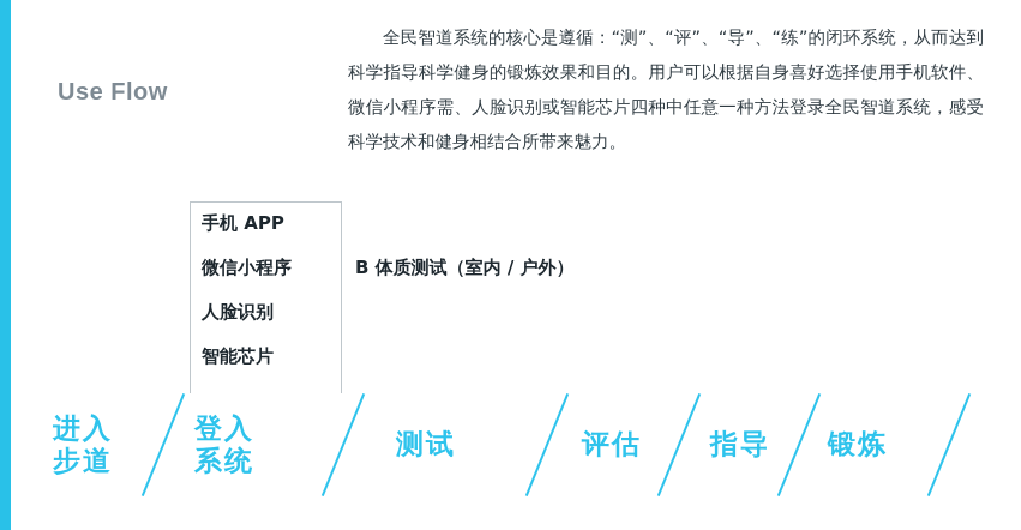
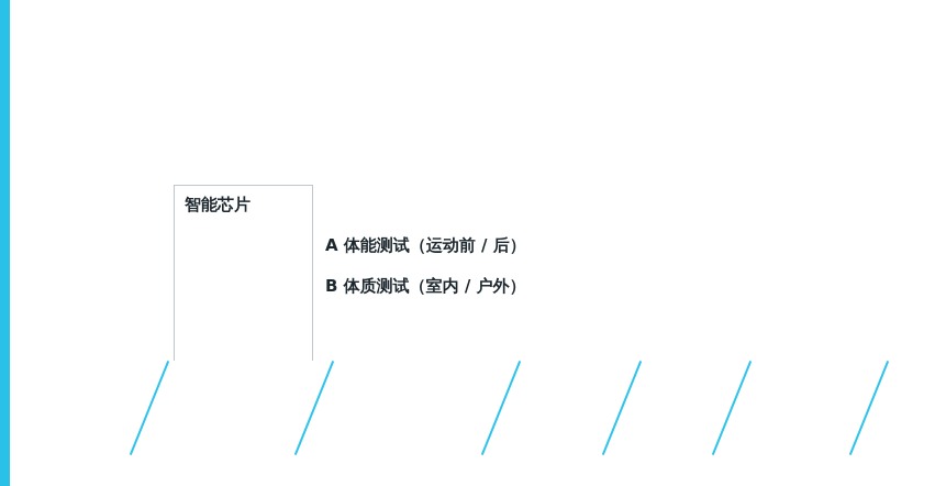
- Use Flow
- 全民智道系统的核心是遵循：“测”、“评”、“导”、“练”的闭环系统，从而达到科学指导科学健身的锻炼效果和目的。用户可以根据自身喜好选择使用手机软件、微信小程序需、人脸识别或智能芯片四种中任意一种方法登录全民智道系统，感受科学技术和健身相结合所带来魅力。
- 手机 APP
- 微信小程序
- 人脸识别
  智能芯片
+ A 体能测试（运动前 / 后）
  B 体质测试（室内 / 户外）
- 进入
- 步道
- 登入
- 系统
- 测试
- 评估
- 指导
- 锻炼
